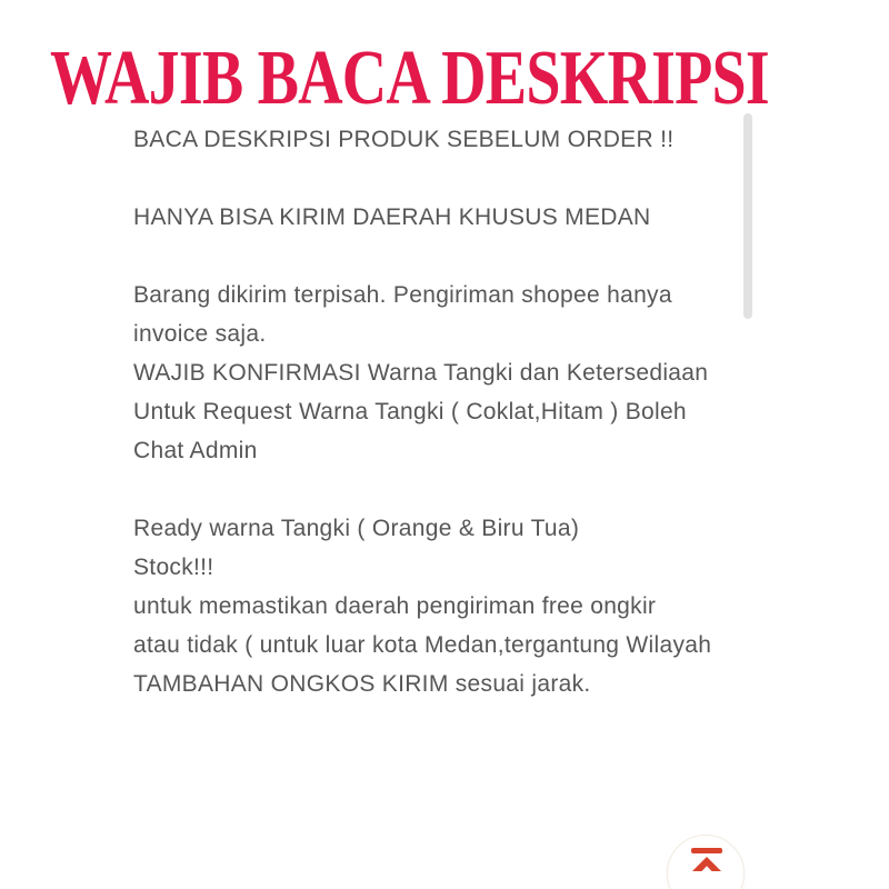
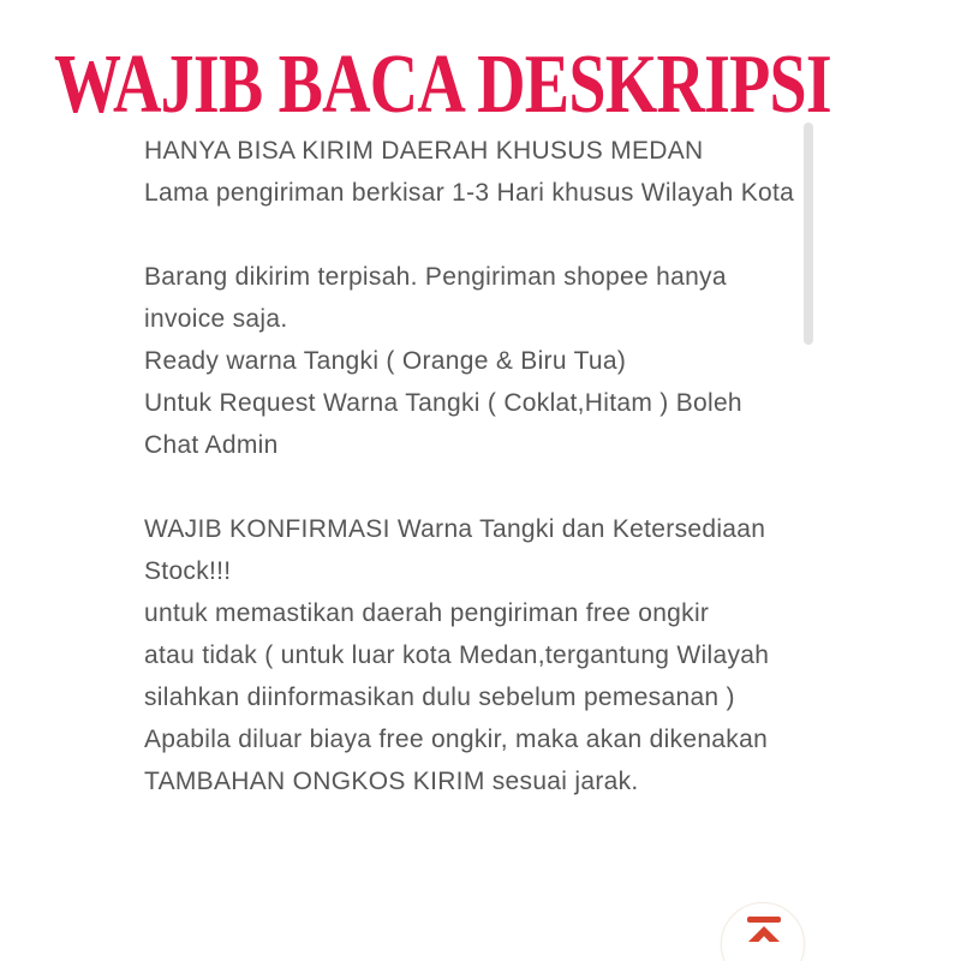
  WAJIB BACA DESKRIPSI
- BACA DESKRIPSI PRODUK SEBELUM ORDER !!
  HANYA BISA KIRIM DAERAH KHUSUS MEDAN
+ Lama pengiriman berkisar 1-3 Hari khusus Wilayah Kota
  Barang dikirim terpisah. Pengiriman shopee hanya
  invoice saja.
- WAJIB KONFIRMASI Warna Tangki dan Ketersediaan
+ Ready warna Tangki ( Orange & Biru Tua)
  Untuk Request Warna Tangki ( Coklat,Hitam ) Boleh
  Chat Admin
- Ready warna Tangki ( Orange & Biru Tua)
+ WAJIB KONFIRMASI Warna Tangki dan Ketersediaan
  Stock!!!
  untuk memastikan daerah pengiriman free ongkir
  atau tidak ( untuk luar kota Medan,tergantung Wilayah
+ silahkan diinformasikan dulu sebelum pemesanan )
+ Apabila diluar biaya free ongkir, maka akan dikenakan
  TAMBAHAN ONGKOS KIRIM sesuai jarak.
